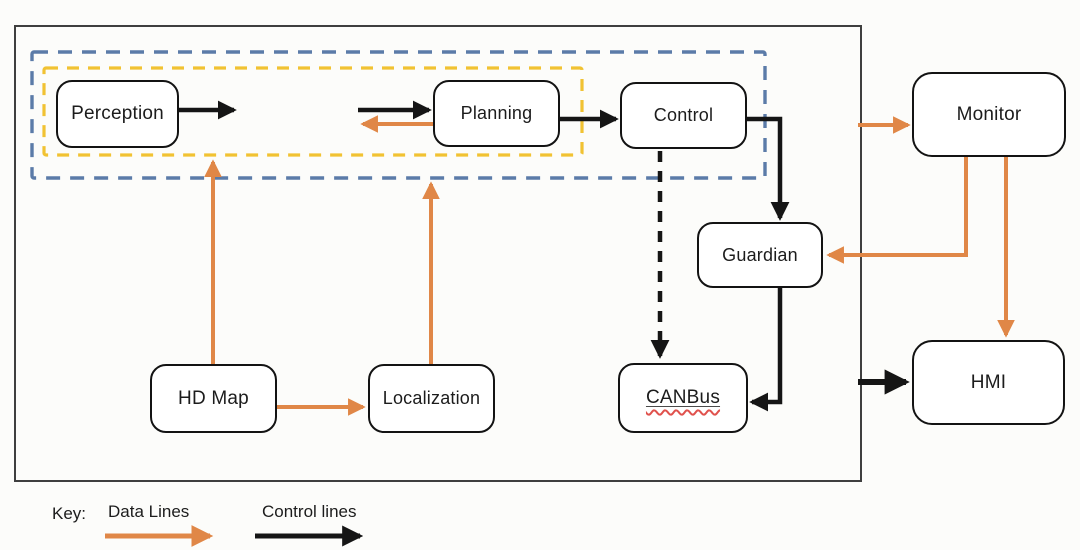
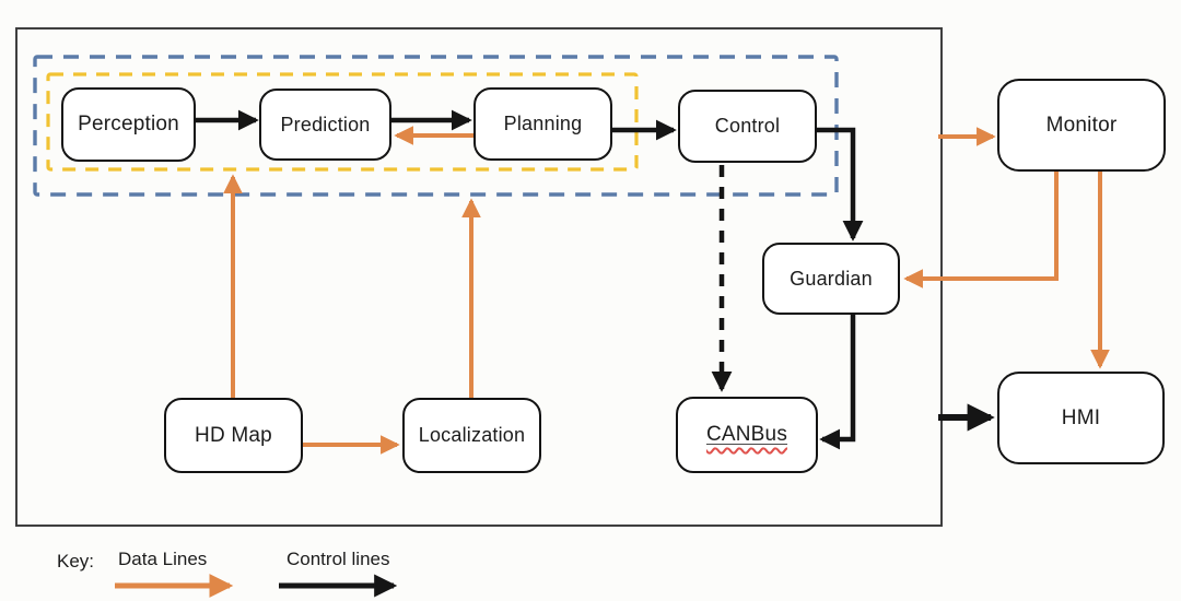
  Perception
+ Prediction
  Planning
  Control
  Monitor
  Guardian
  HD Map
  Localization
  CANBus
  HMI
  Key:
  Data Lines
  Control lines
